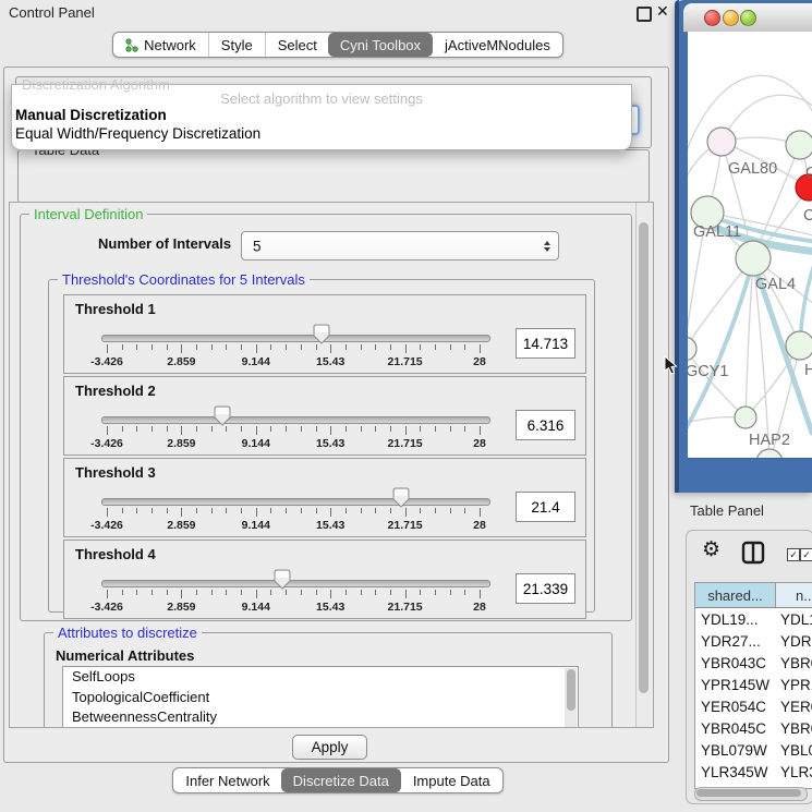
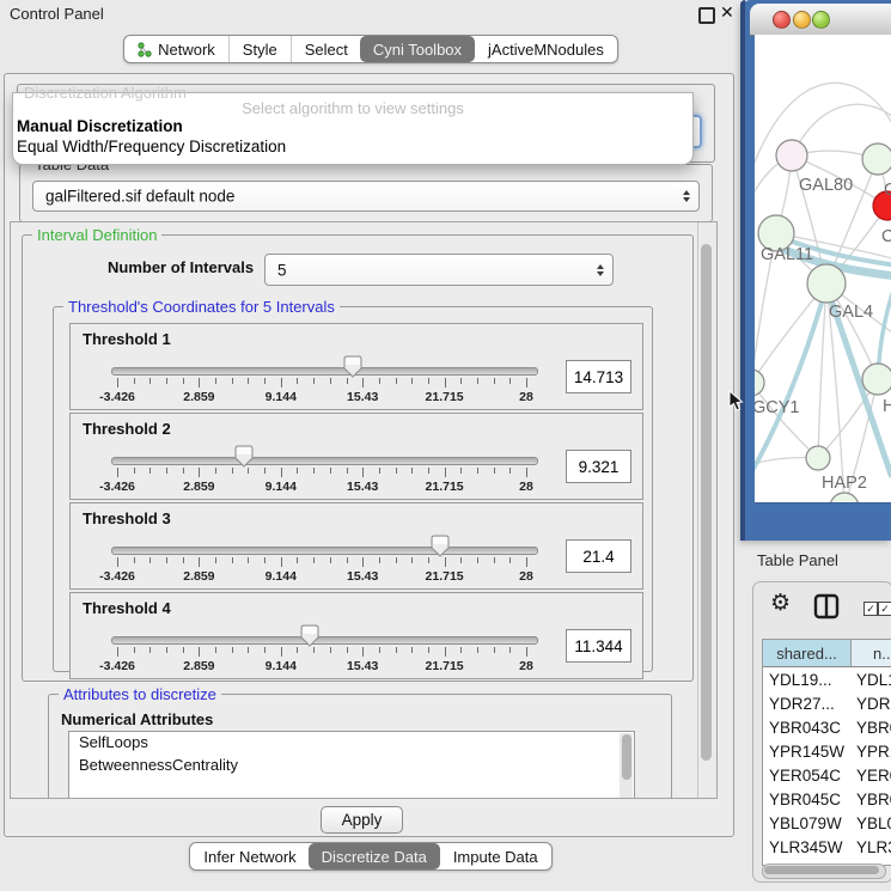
  Control Panel
  ✕
  Network
  Style
  Select
  Cyni Toolbox
  jActiveMNodules
  Select algorithm to view settings
  Manual Discretization
  Equal Width/Frequency Discretization
  Discretization Algorithm
+ galFiltered.sif default node
  Interval Definition
  Number of Intervals
  5
  Threshold's Coordinates for 5 Intervals
  Threshold 1
  -3.426
  2.859
  9.144
  15.43
  21.715
  28
  14.713
  Threshold 2
  -3.426
  2.859
  9.144
  15.43
  21.715
  28
- 6.316
+ 9.321
  Threshold 3
  -3.426
  2.859
  9.144
  15.43
  21.715
  28
  21.4
  Threshold 4
  -3.426
  2.859
  9.144
  15.43
  21.715
  28
- 21.339
+ 11.344
  Attributes to discretize
  Numerical Attributes
  SelfLoops
- TopologicalCoefficient
  BetweennessCentrality
  Apply
  Infer Network
  Discretize Data
  Impute Data
  GAL80
  C
  GAL11
  GAL4
  GCY1
  H
  HAP2
  Table Panel
  ⚙
  ✓
  ✓
  shared...
  n..
  YDL19...
  YDL
  YDR27...
  YDR
  YBR043C
  YBR
  YPR145W
  YPR
  YER054C
  YER
  YBR045C
  YBR
  YBL079W
  YBL
  YLR345W
  YLR
